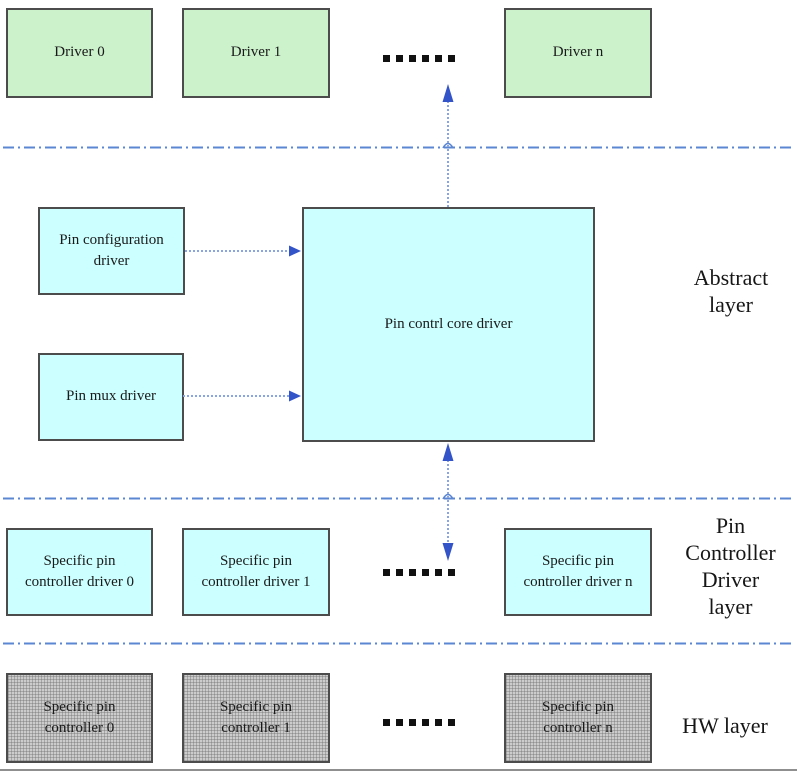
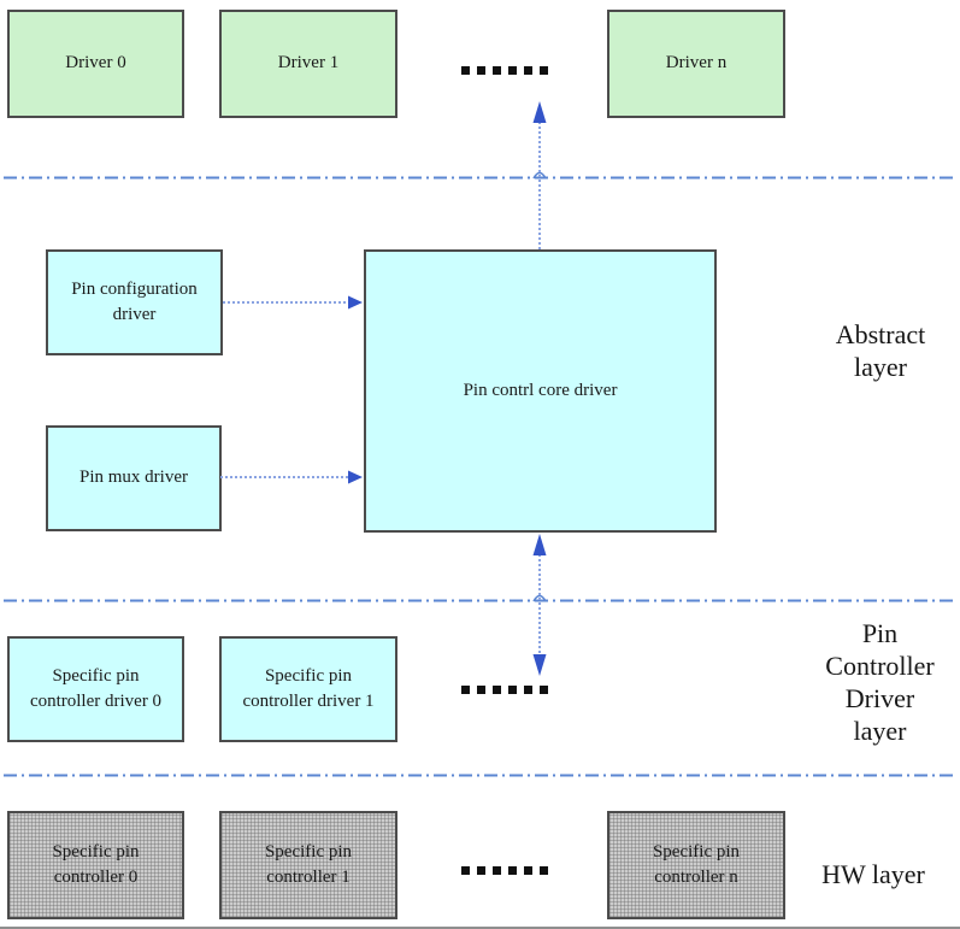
  Driver 0
  Driver 1
  Driver n
  Pin configuration driver
  Pin mux driver
  Pin contrl core driver
  Abstract
  layer
  Specific pin controller driver 0
  Specific pin controller driver 1
- Specific pin controller driver n
  Pin
  Controller
  Driver
  layer
  Specific pin controller 0
  Specific pin controller 1
  Specific pin controller n
  HW layer
